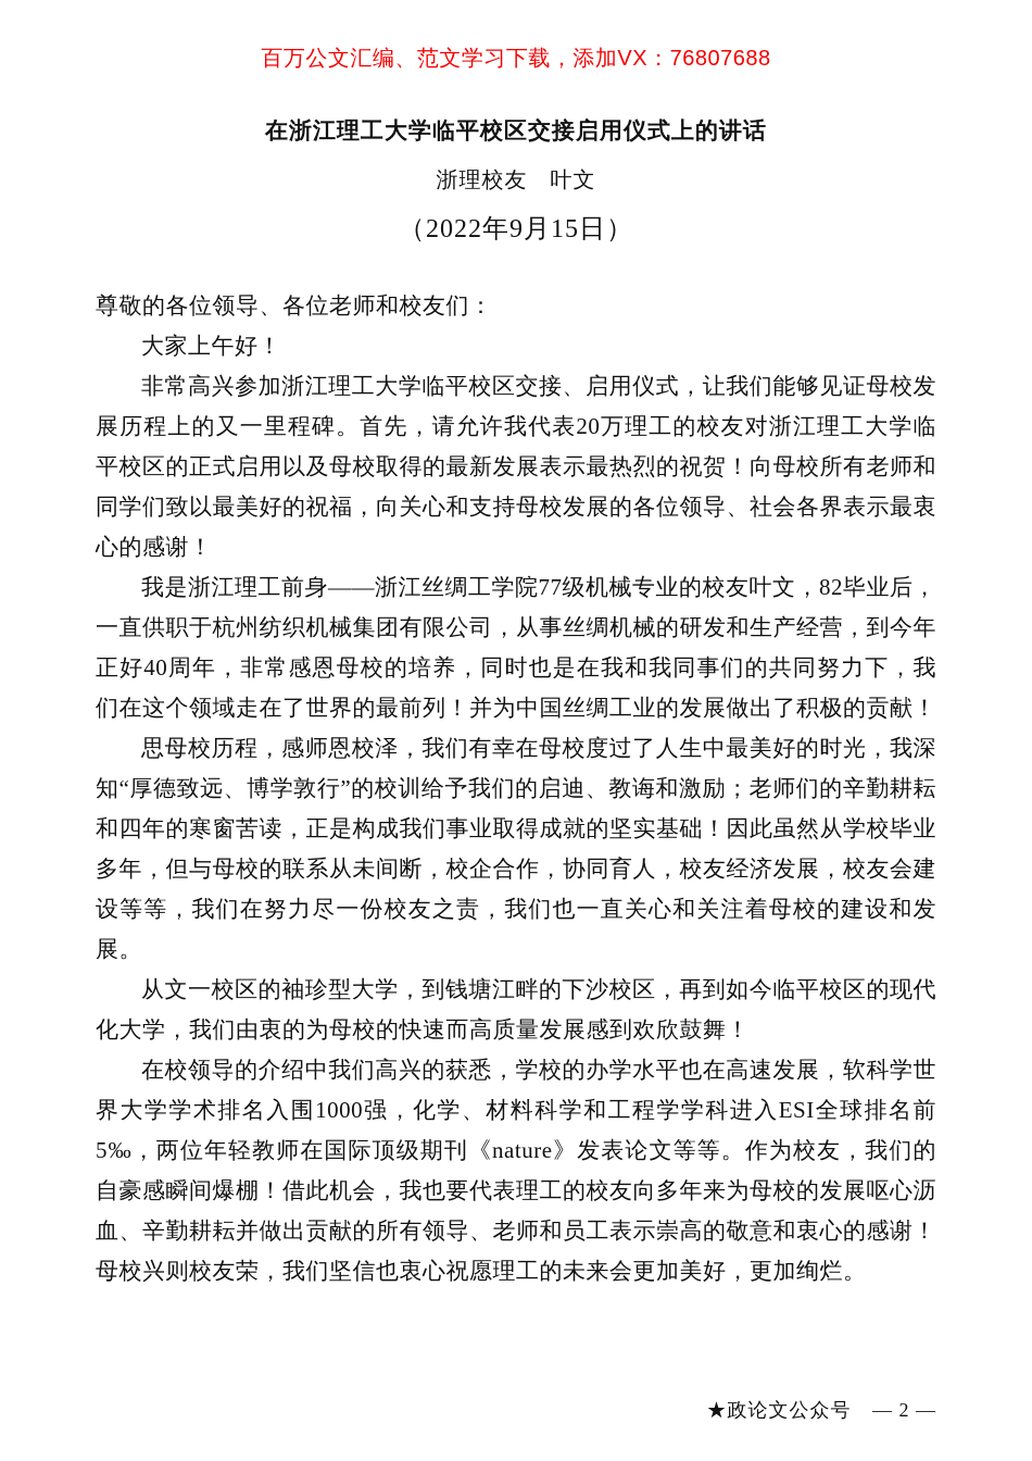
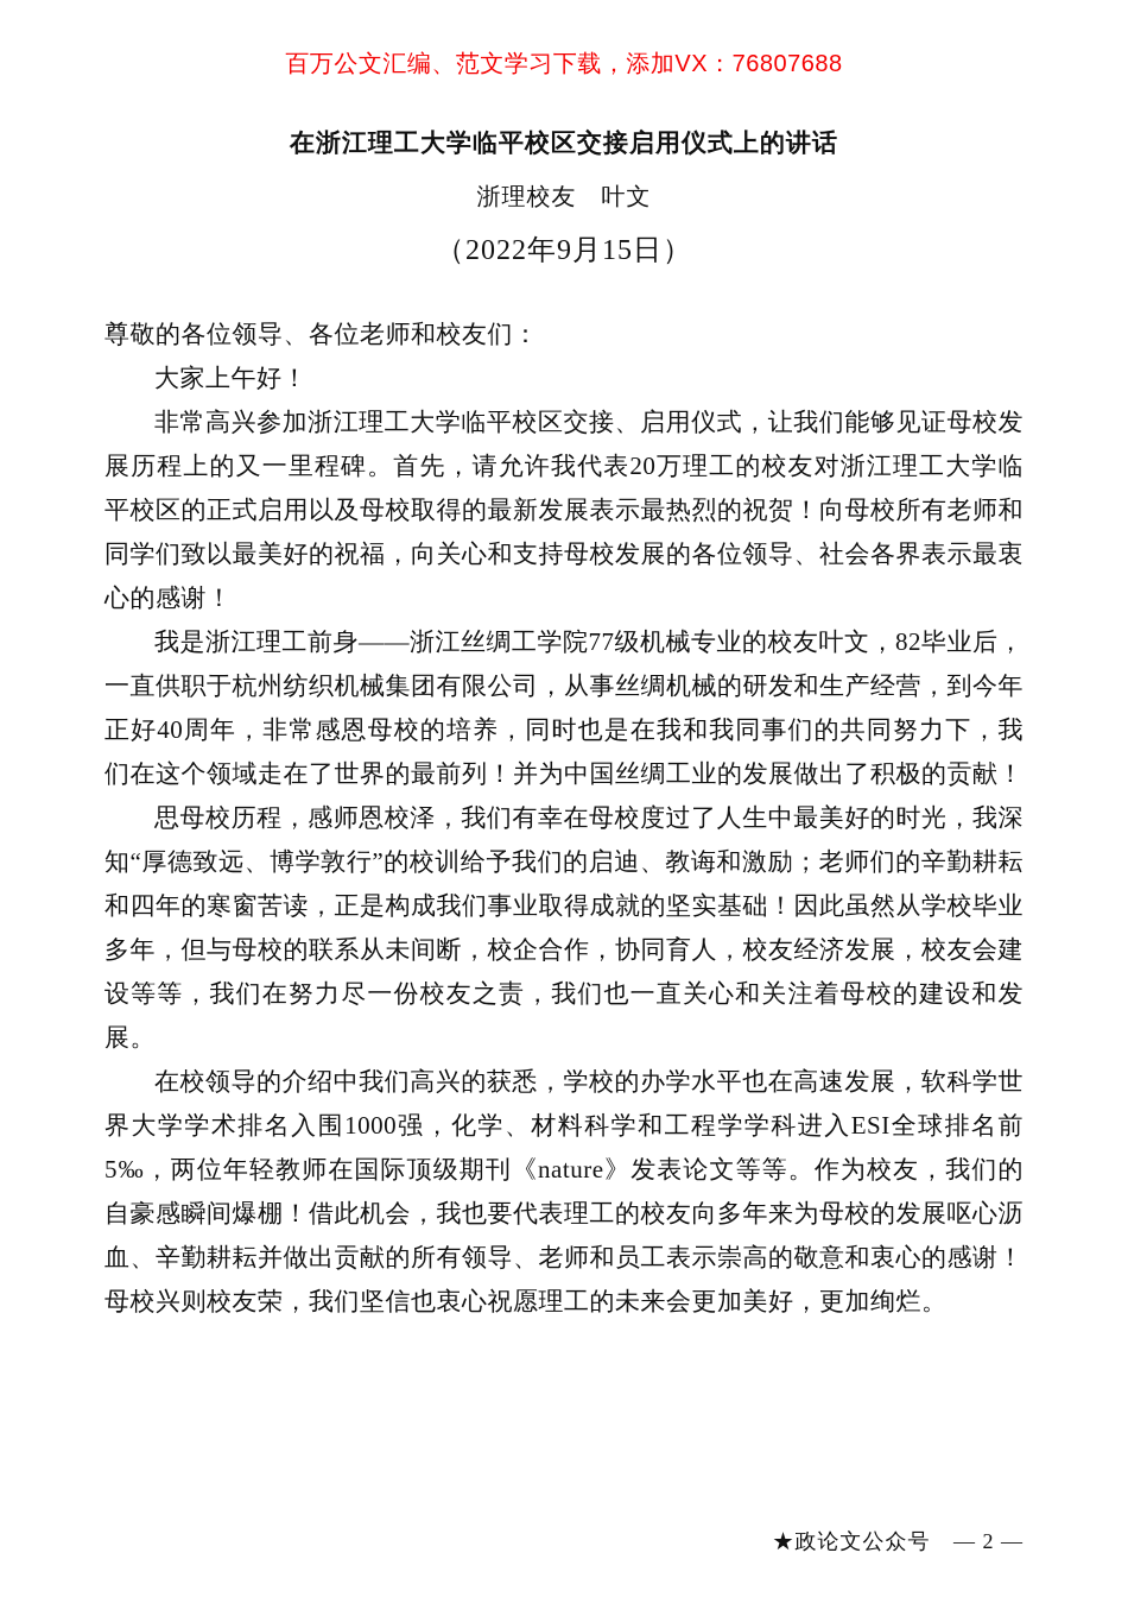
  百万公文汇编、范文学习下载，添加VX：76807688
  在浙江理工大学临平校区交接启用仪式上的讲话
  浙理校友 叶文
  （2022年9月15日）
  尊敬的各位领导、各位老师和校友们：
  大家上午好！
  非常高兴参加浙江理工大学临平校区交接、启用仪式，让我们能够见证母校发展历程上的又一里程碑。首先，请允许我代表20万理工的校友对浙江理工大学临平校区的正式启用以及母校取得的最新发展表示最热烈的祝贺！向母校所有老师和同学们致以最美好的祝福，向关心和支持母校发展的各位领导、社会各界表示最衷心的感谢！
  我是浙江理工前身——浙江丝绸工学院77级机械专业的校友叶文，82毕业后，一直供职于杭州纺织机械集团有限公司，从事丝绸机械的研发和生产经营，到今年正好40周年，非常感恩母校的培养，同时也是在我和我同事们的共同努力下，我们在这个领域走在了世界的最前列！并为中国丝绸工业的发展做出了积极的贡献！
  思母校历程，感师恩校泽，我们有幸在母校度过了人生中最美好的时光，我深知“厚德致远、博学敦行”的校训给予我们的启迪、教诲和激励；老师们的辛勤耕耘和四年的寒窗苦读，正是构成我们事业取得成就的坚实基础！因此虽然从学校毕业多年，但与母校的联系从未间断，校企合作，协同育人，校友经济发展，校友会建设等等，我们在努力尽一份校友之责，我们也一直关心和关注着母校的建设和发展。
- 从文一校区的袖珍型大学，到钱塘江畔的下沙校区，再到如今临平校区的现代化大学，我们由衷的为母校的快速而高质量发展感到欢欣鼓舞！
  在校领导的介绍中我们高兴的获悉，学校的办学水平也在高速发展，软科学世界大学学术排名入围1000强，化学、材料科学和工程学学科进入ESI全球排名前5‰，两位年轻教师在国际顶级期刊《nature》发表论文等等。作为校友，我们的自豪感瞬间爆棚！借此机会，我也要代表理工的校友向多年来为母校的发展呕心沥血、辛勤耕耘并做出贡献的所有领导、老师和员工表示崇高的敬意和衷心的感谢！母校兴则校友荣，我们坚信也衷心祝愿理工的未来会更加美好，更加绚烂。
  ★政论文公众号 — 2 —
